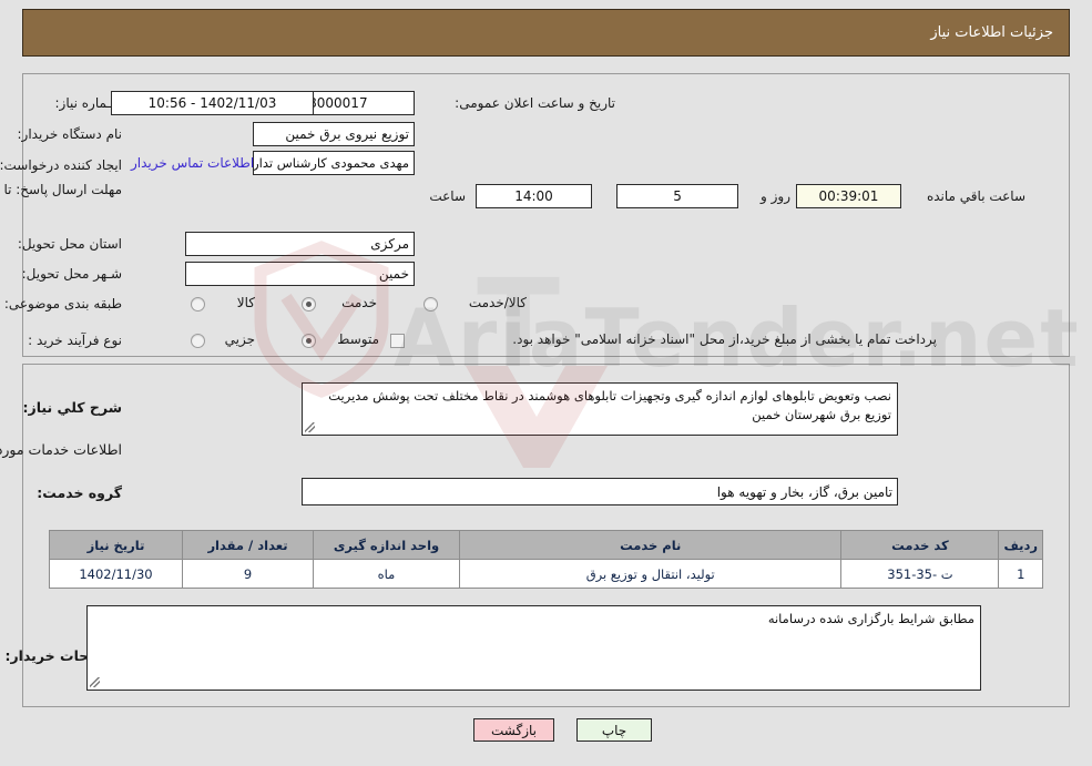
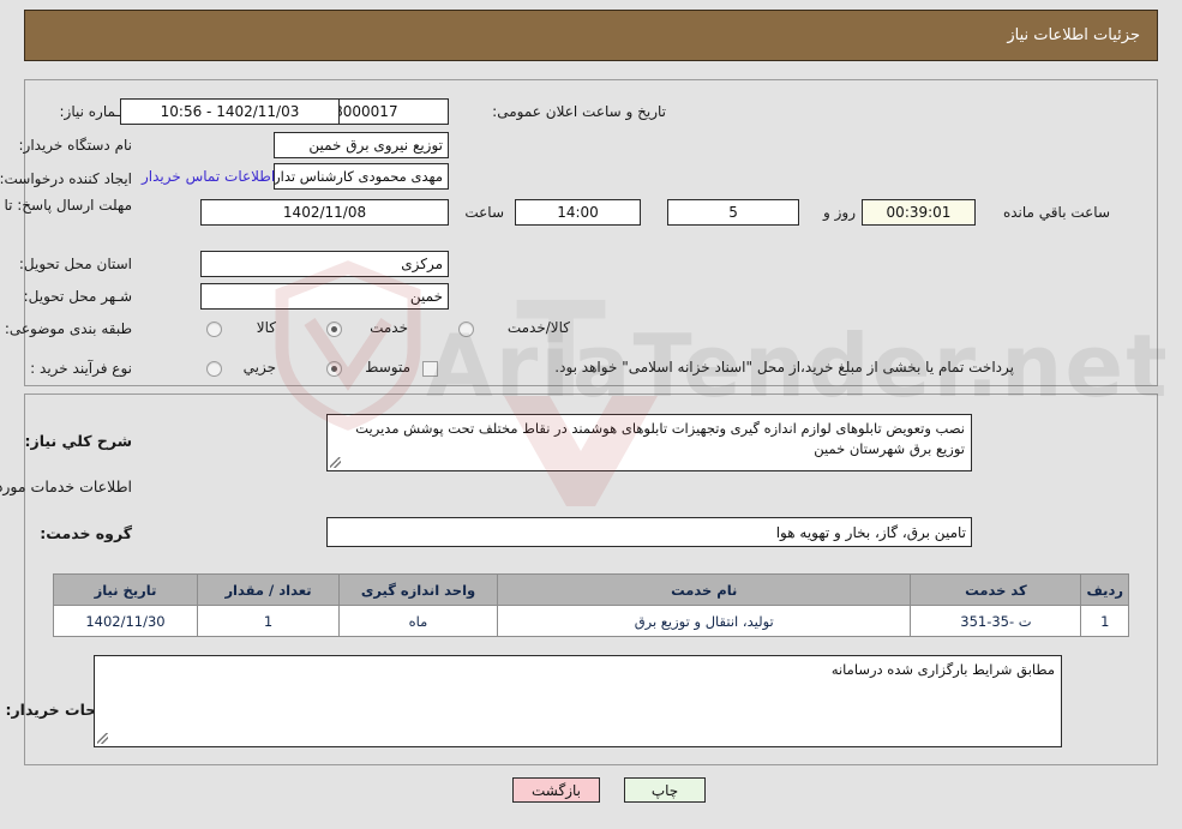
  AriaTender.net
  T
  جزئیات اطلاعات نیاز
  ـماره نیاز:
  تاریخ و ساعت اعلان عمومی:
  1402/11/03 - 10:56
  نام دستگاه خریدار:
  توزیع نیروی برق خمین
  ایجاد کننده درخواست:
  اطلاعات تماس خریدار
  مهلت ارسال پاسخ: تا
+ 1402/11/08
  ساعت
  14:00
  5
  روز و
  00:39:01
  ساعت باقي مانده
  استان محل تحویل:
  مرکزی
  شـهر محل تحویل:
  خمین
  طبقه بندی موضوعی:
  کالا
  خدمت
  کالا/خدمت
  نوع فرآیند خرید :
  جزیي
  متوسط
  پرداخت تمام یا بخشی از مبلغ خرید،از محل "اسناد خزانه اسلامی" خواهد بود.
  شرح کلي نیاز:
  نصب وتعویض تابلوهای لوازم اندازه گیری وتجهیزات تابلوهای هوشمند در نقاط مختلف تحت پوشش مدیریت توزیع برق شهرستان خمین
  اطلاعات خدمات مور
  گروه خدمت:
  تامین برق، گاز، بخار و تهویه هوا
  ردیف	کد خدمت	نام خدمت	واحد اندازه گیری	تعداد / مقدار	تاریخ نیاز
- 1	ت -35-351	تولید، انتقال و توزیع برق	ماه	9	1402/11/30
+ 1	ت -35-351	تولید، انتقال و توزیع برق	ماه	1	1402/11/30
  حات خریدار:
  مطابق شرایط بارگزاری شده درسامانه
  چاپ
  بازگشت
